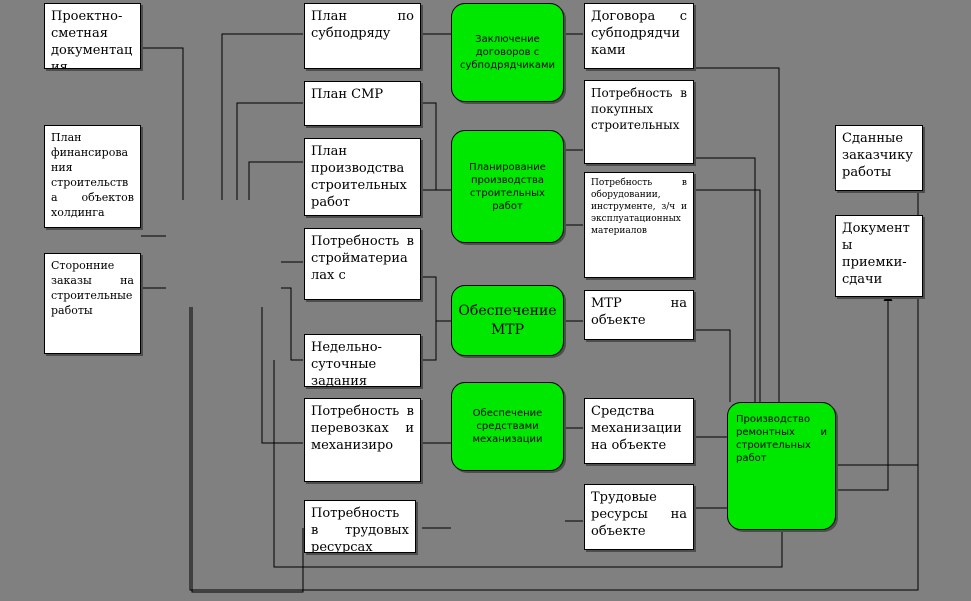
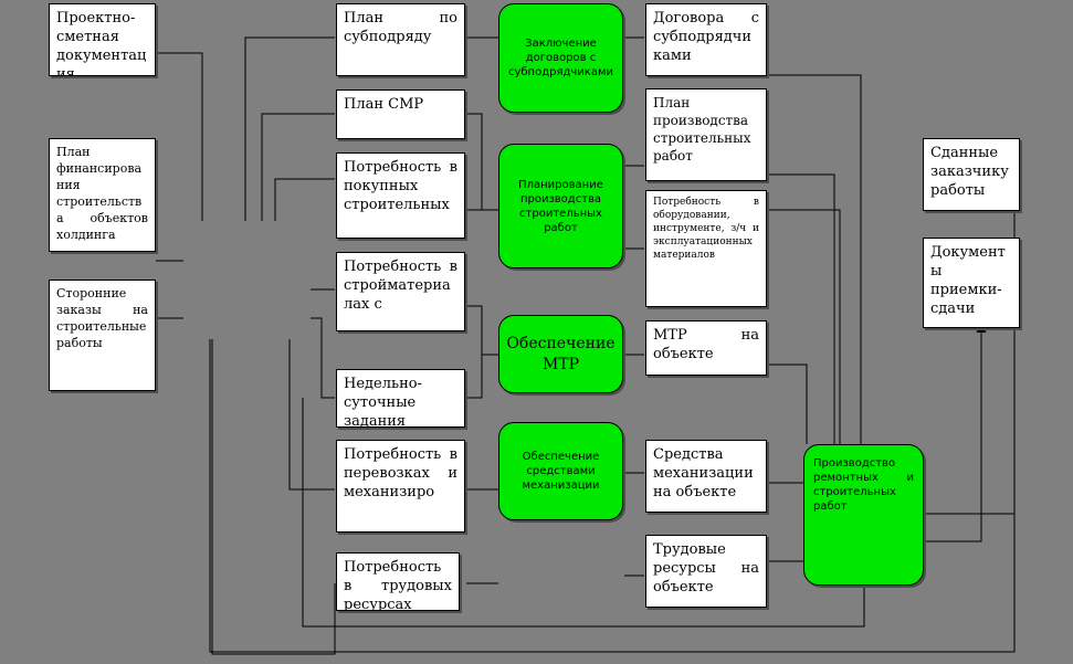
  Проектно-сметная документация
  План финансирования строительства объектов холдинга
  Сторонние заказы на строительные работы
  План по субподряду
  План СМР
- План производства строительных работ
+ Потребность в покупных строительных
  Потребность в стройматериалах с
  Недельно-суточные задания
  Потребность в перевозках и механизиро
  Потребность в трудовых ресурсах
  Заключение договоров с субподрядчиками
  Планирование производства строительных работ
  Обеспечение МТР
  Обеспечение средствами механизации
  Договора с субподрядчиками
- Потребность в покупных строительных
+ План производства строительных работ
  Потребность в оборудовании, инструменте, з/ч и эксплуатационных материалов
  МТР на объекте
  Средства механизации на объекте
  Трудовые ресурсы на объекте
  Производство ремонтных и строительных работ
  Сданные заказчику работы
  Документы приемки-сдачи
